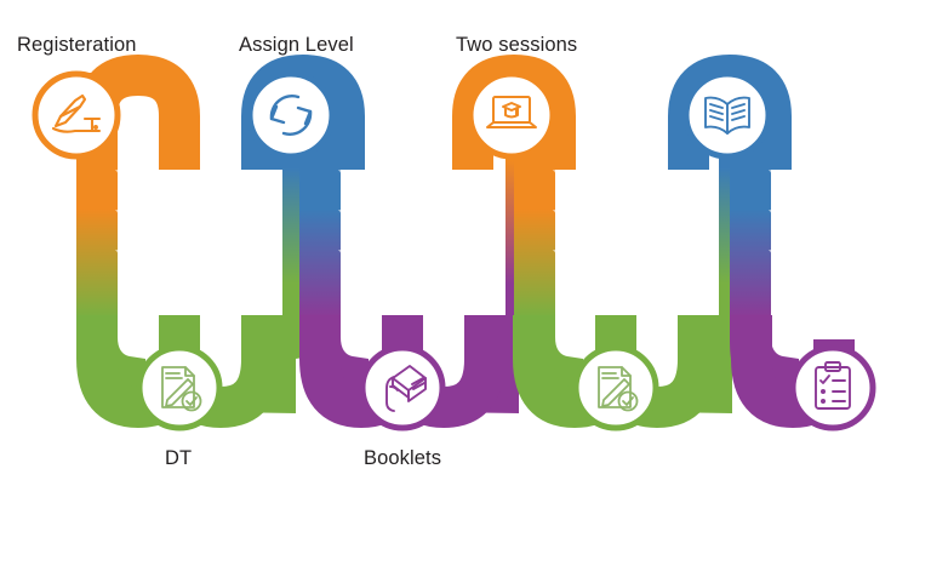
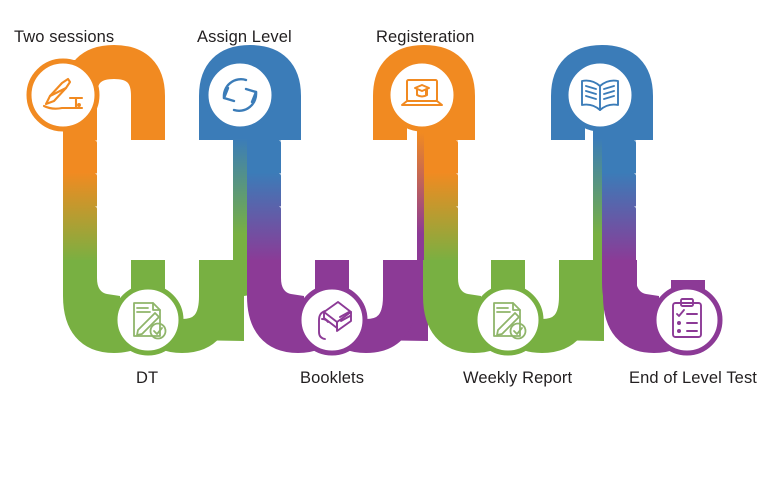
- Registeration
+ Two sessions
  Assign Level
- Two sessions
+ Registeration
  DT
  Booklets
+ Weekly Report
+ End of Level Test
